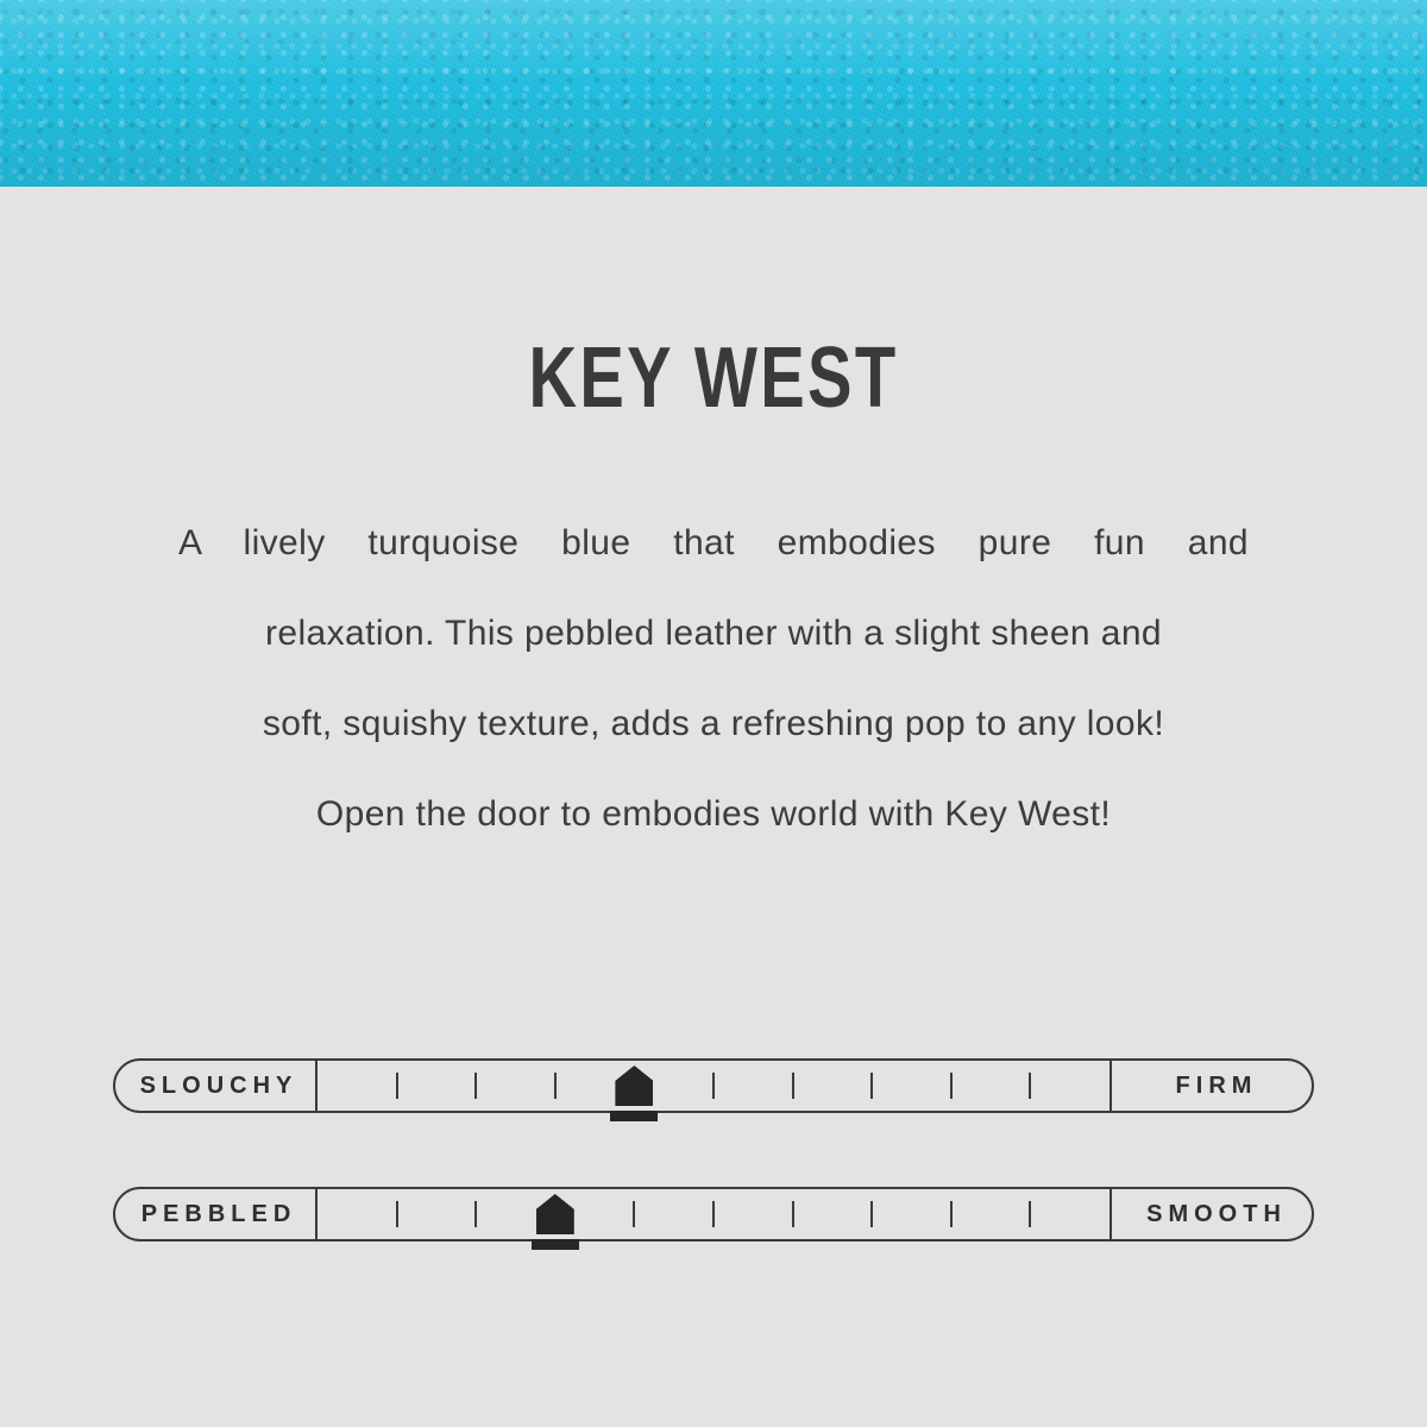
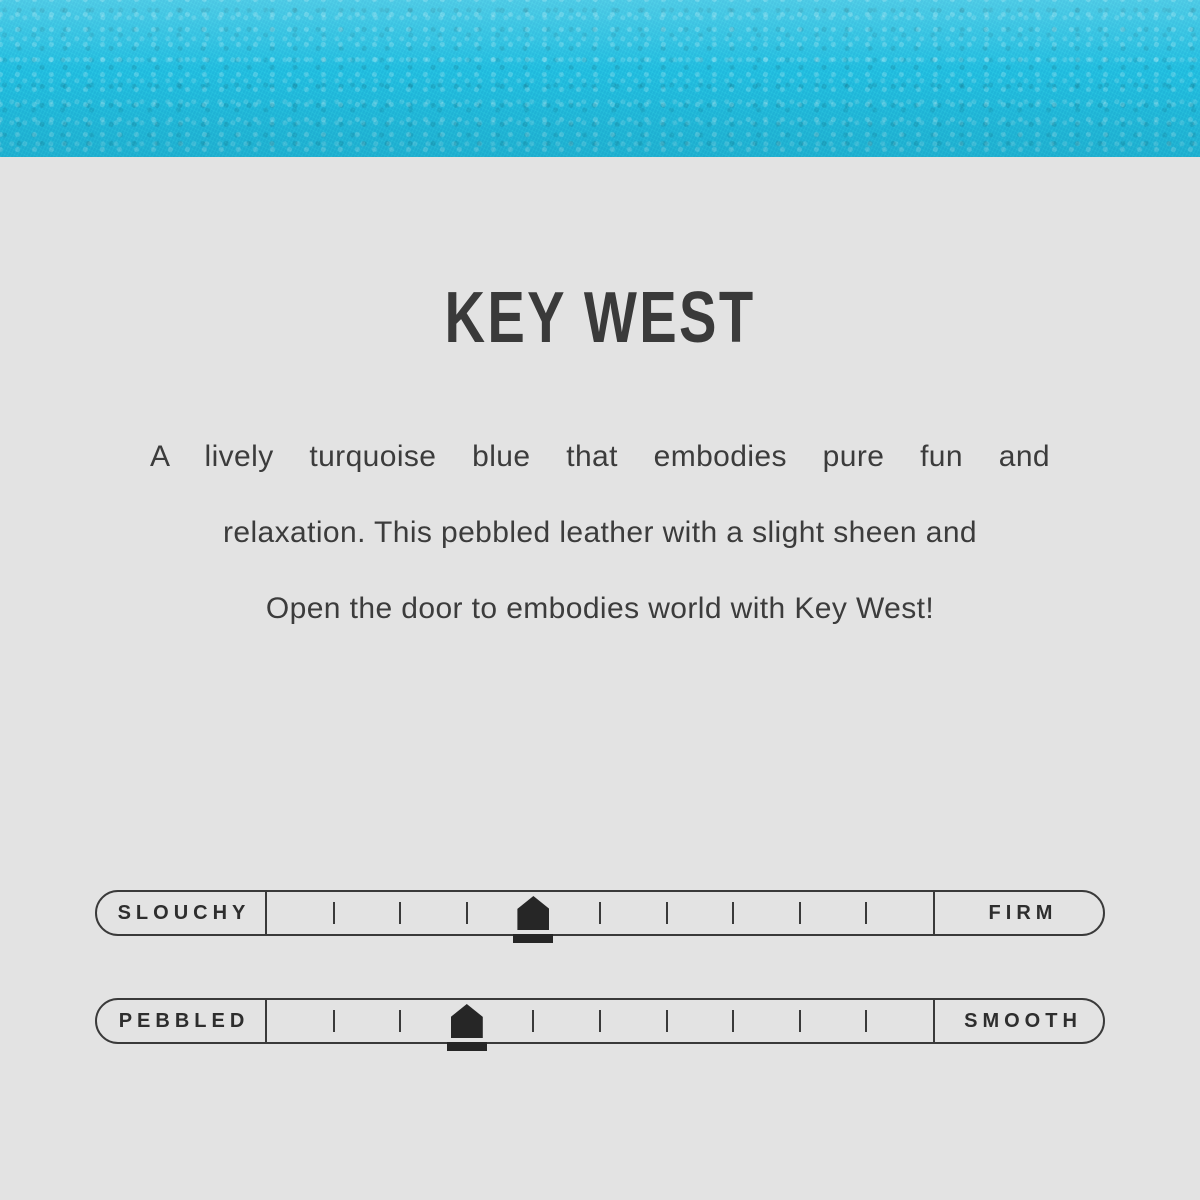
  KEY WEST
  A lively turquoise blue that embodies pure fun and
  relaxation. This pebbled leather with a slight sheen and
- soft, squishy texture, adds a refreshing pop to any look!
  Open the door to embodies world with Key West!
  SLOUCHY
  FIRM
  PEBBLED
  SMOOTH
